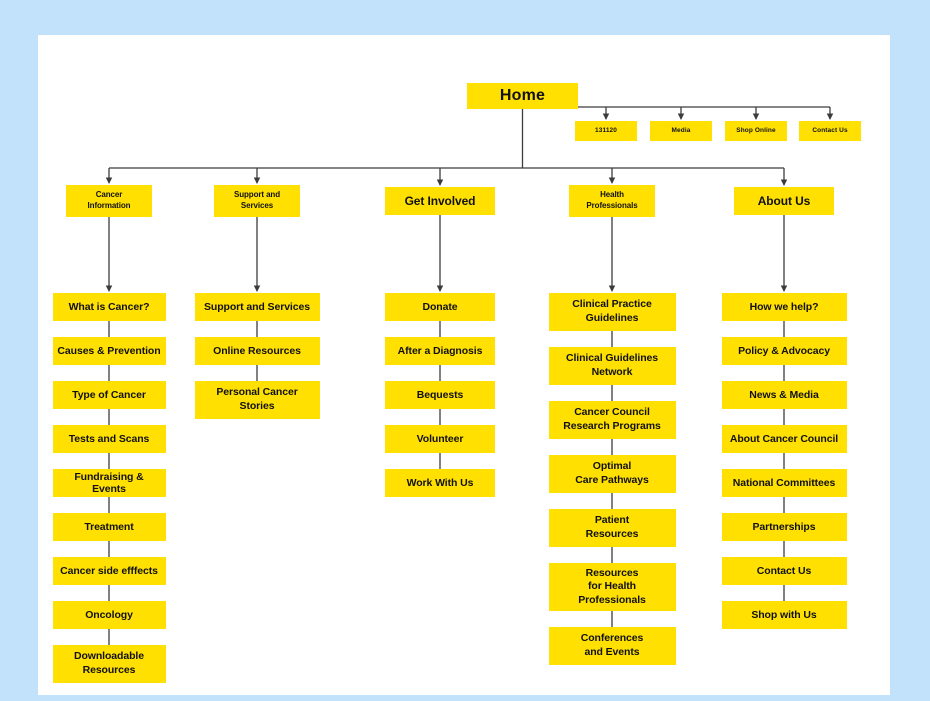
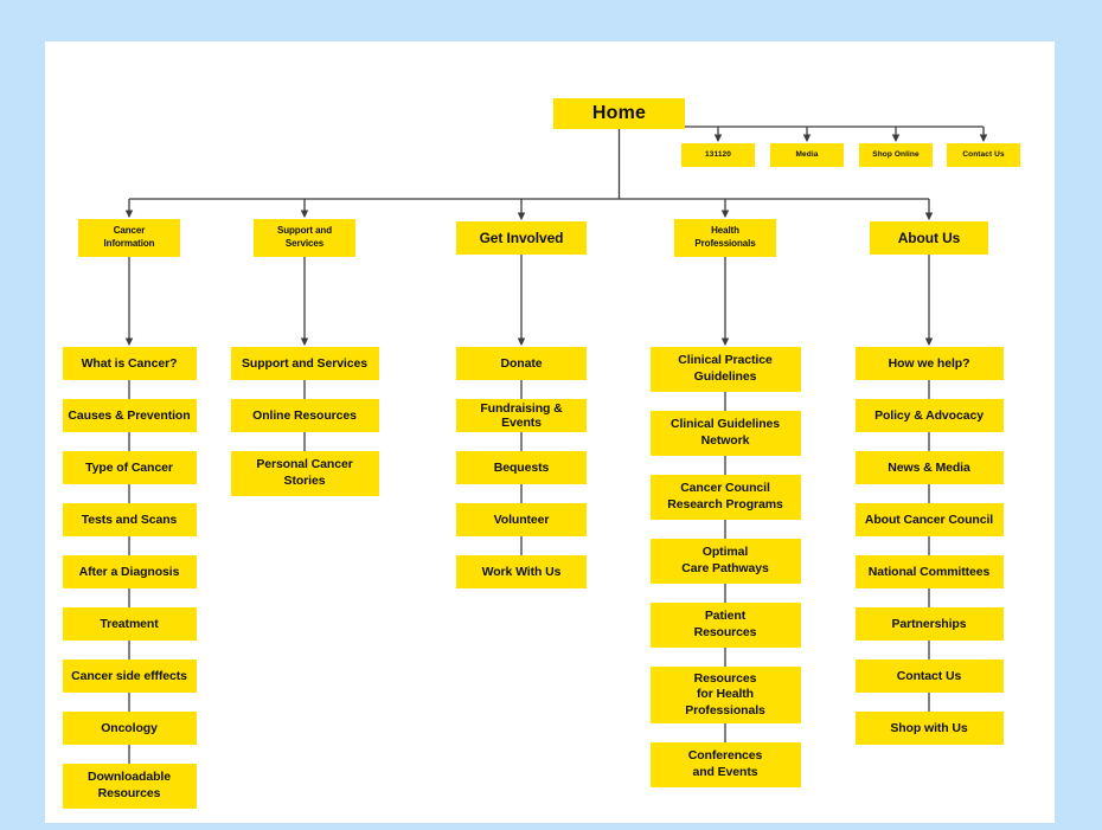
  Home
  Cancer
  Information
  What is Cancer?
  Causes & Prevention
  Type of Cancer
  Tests and Scans
- Fundraising & Events
+ After a Diagnosis
  Treatment
  Cancer side efffects
  Oncology
  Downloadable
  Resources
  Support and
  Services
  Support and Services
  Online Resources
  Personal Cancer
  Stories
  Get Involved
  Donate
- After a Diagnosis
+ Fundraising & Events
  Bequests
  Volunteer
  Work With Us
  Health
  Professionals
  Clinical Practice
  Guidelines
  Clinical Guidelines
  Network
  Cancer Council
  Research Programs
  Optimal
  Care Pathways
  Patient
  Resources
  Resources
  for Health
  Professionals
  Conferences
  and Events
  About Us
  How we help?
  Policy & Advocacy
  News & Media
  About Cancer Council
  National Committees
  Partnerships
  Contact Us
  Shop with Us
